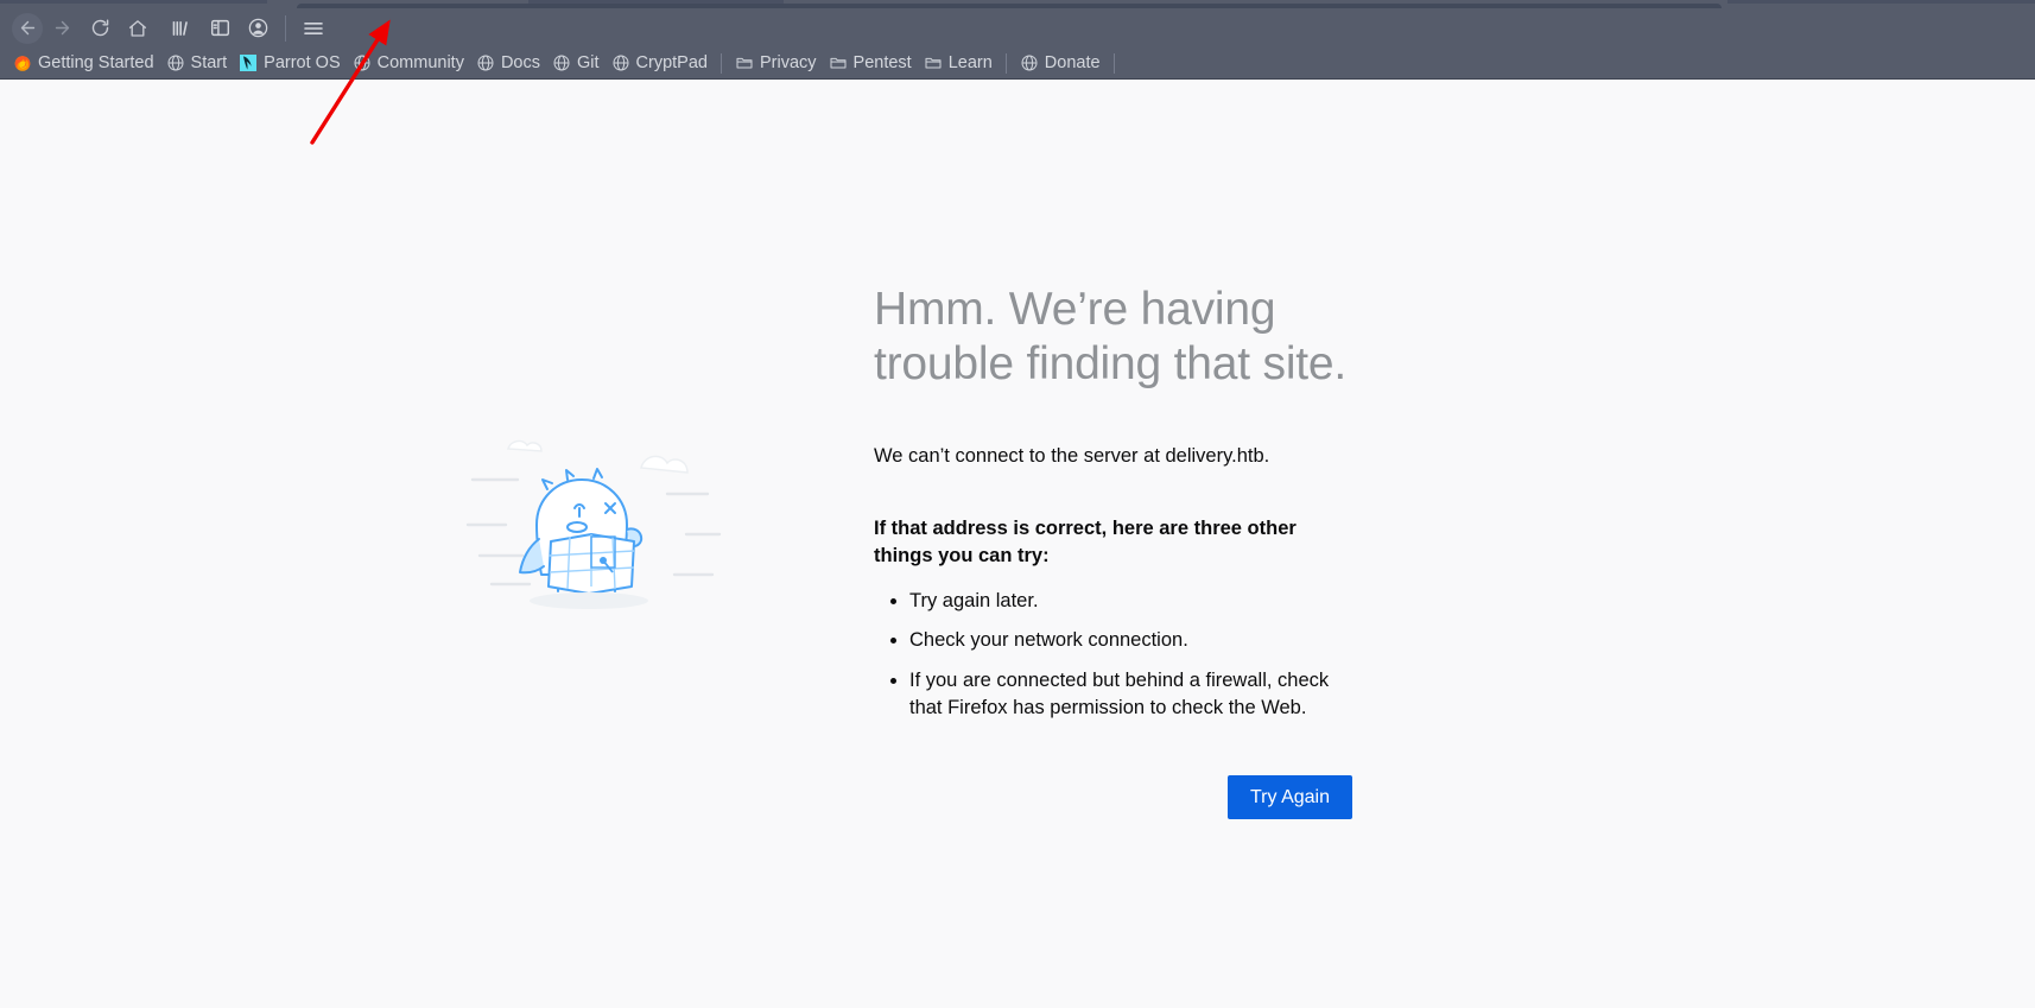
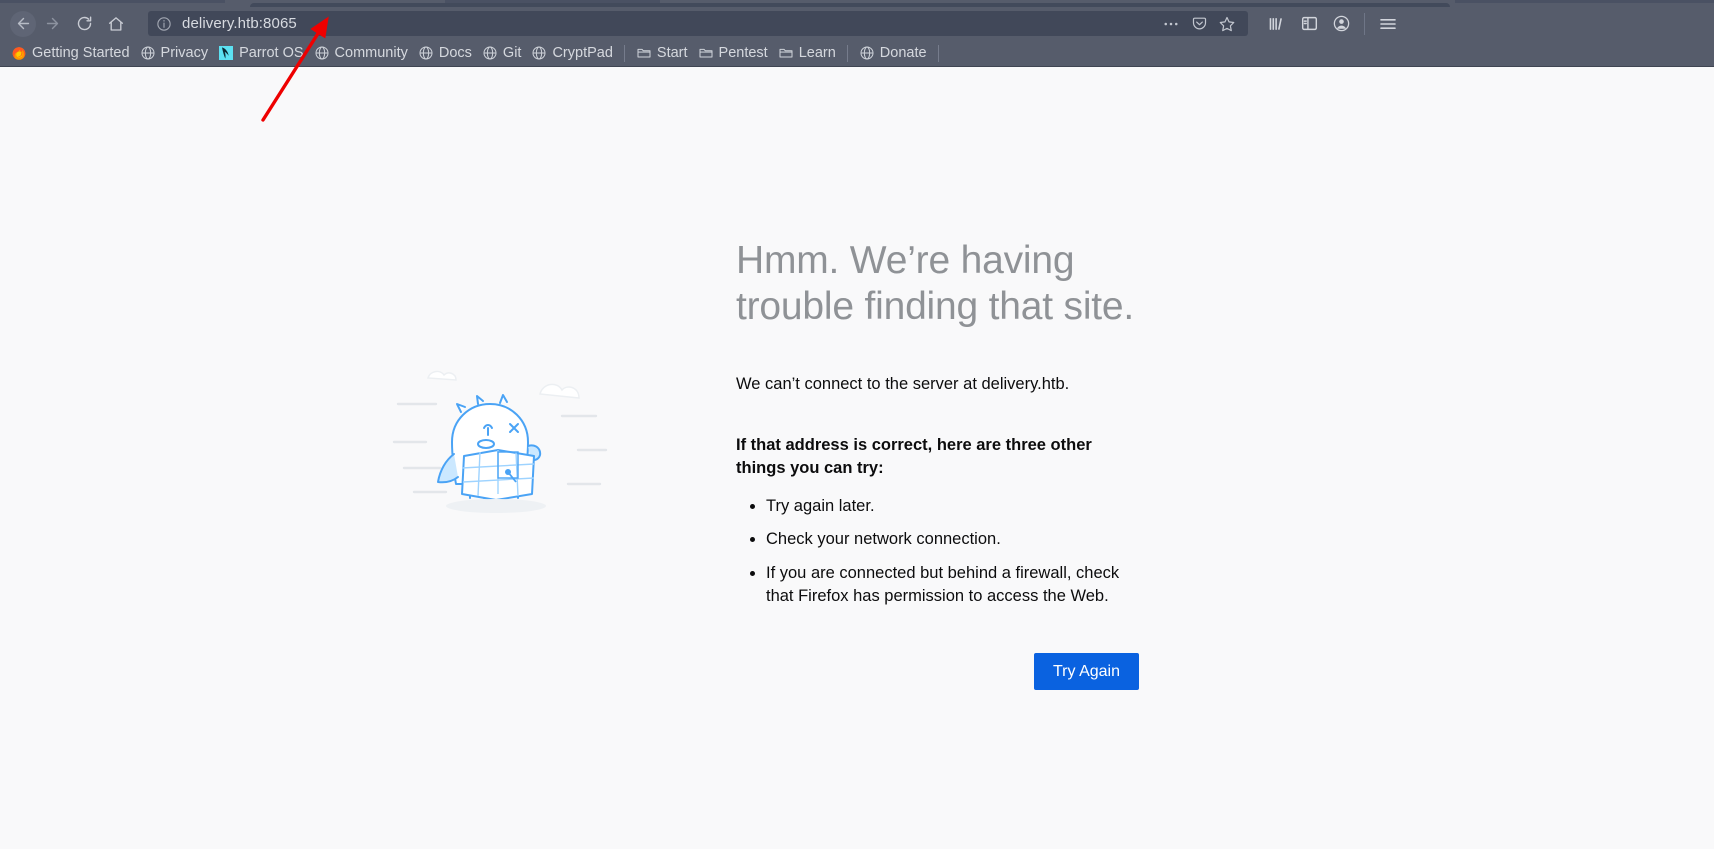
+ delivery.htb:8065
  Getting Started
- Start
+ Privacy
  Parrot OS
  Community
  Docs
  Git
  CryptPad
- Privacy
+ Start
  Pentest
  Learn
  Donate
  Hmm. We’re having trouble finding that site.
  We can’t connect to the server at delivery.htb.
  If that address is correct, here are three other things you can try:
  Try again later.
  Check your network connection.
- If you are connected but behind a firewall, check that Firefox has permission to check the Web.
+ If you are connected but behind a firewall, check that Firefox has permission to access the Web.
  Try Again
